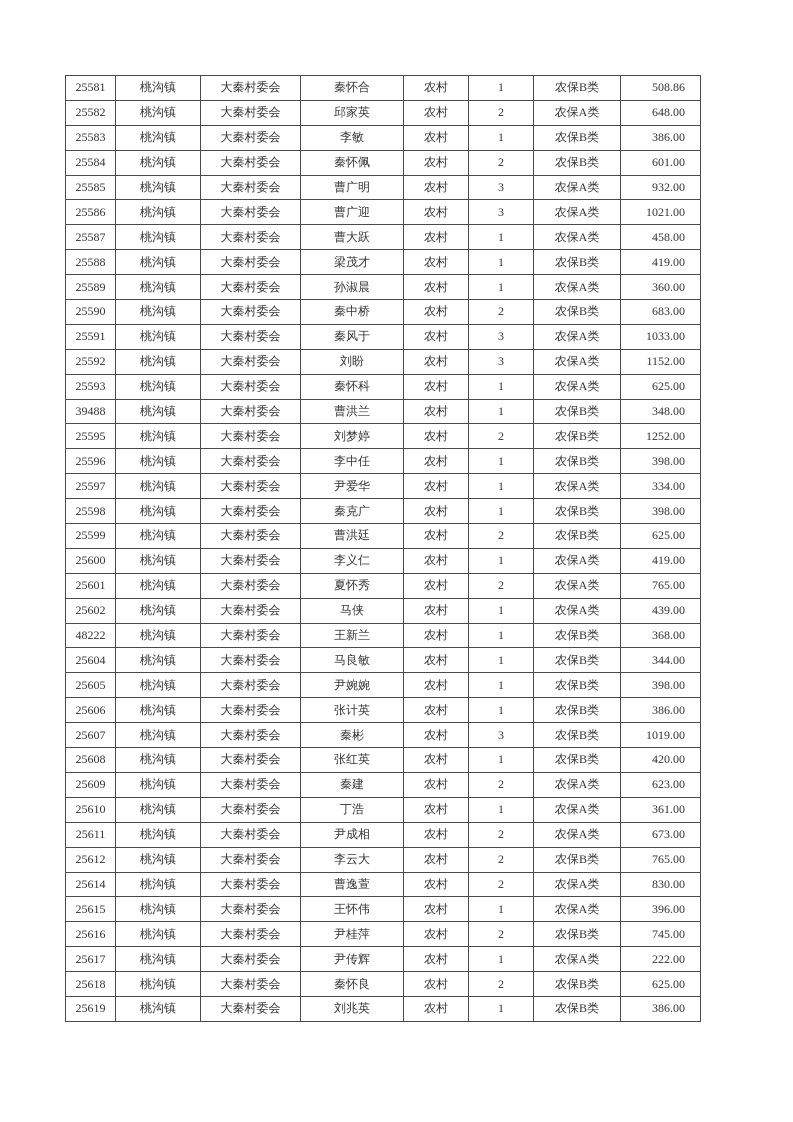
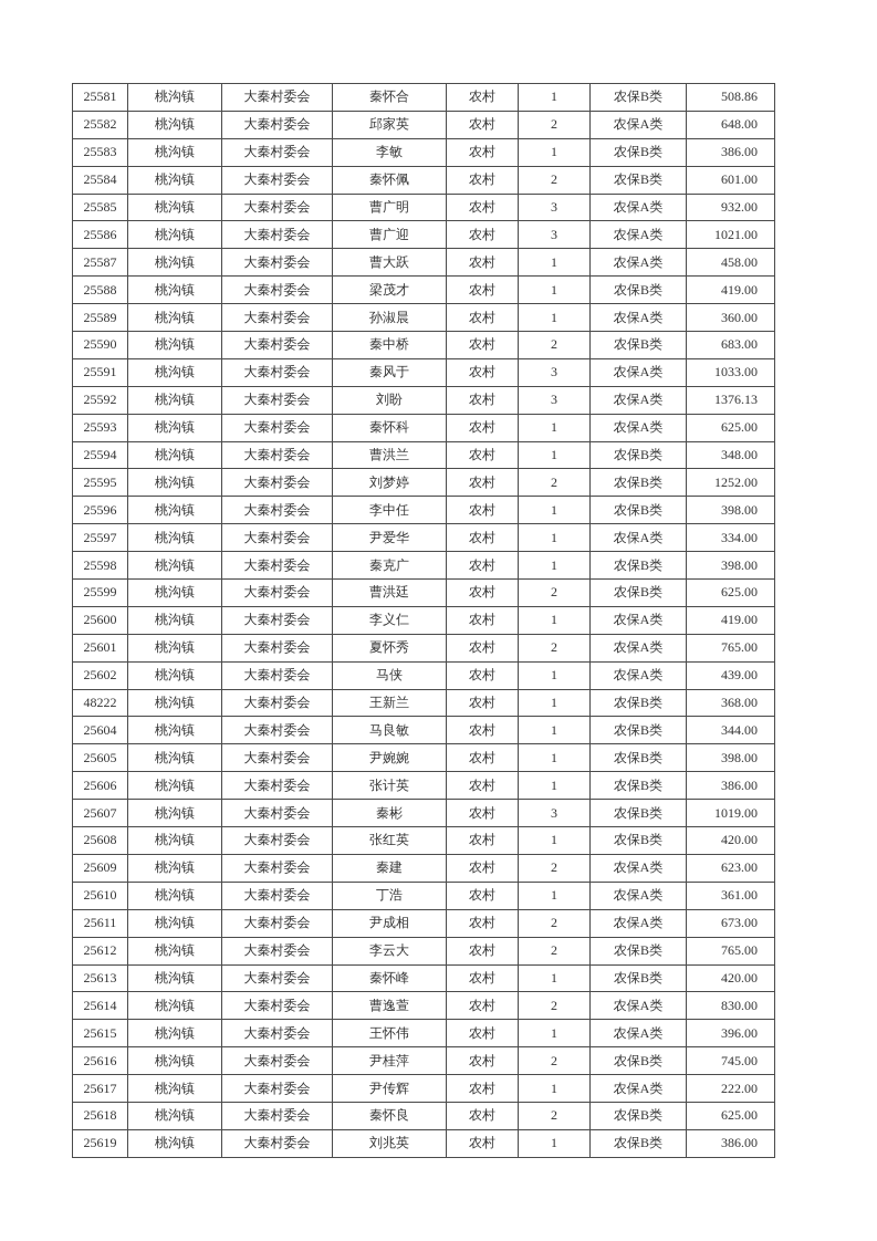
  25581	桃沟镇	大秦村委会	秦怀合	农村	1	农保B类	508.86
  25582	桃沟镇	大秦村委会	邱家英	农村	2	农保A类	648.00
  25583	桃沟镇	大秦村委会	李敏	农村	1	农保B类	386.00
  25584	桃沟镇	大秦村委会	秦怀佩	农村	2	农保B类	601.00
  25585	桃沟镇	大秦村委会	曹广明	农村	3	农保A类	932.00
  25586	桃沟镇	大秦村委会	曹广迎	农村	3	农保A类	1021.00
  25587	桃沟镇	大秦村委会	曹大跃	农村	1	农保A类	458.00
  25588	桃沟镇	大秦村委会	梁茂才	农村	1	农保B类	419.00
  25589	桃沟镇	大秦村委会	孙淑晨	农村	1	农保A类	360.00
  25590	桃沟镇	大秦村委会	秦中桥	农村	2	农保B类	683.00
  25591	桃沟镇	大秦村委会	秦风于	农村	3	农保A类	1033.00
- 25592	桃沟镇	大秦村委会	刘盼	农村	3	农保A类	1152.00
+ 25592	桃沟镇	大秦村委会	刘盼	农村	3	农保A类	1376.13
  25593	桃沟镇	大秦村委会	秦怀科	农村	1	农保A类	625.00
- 39488	桃沟镇	大秦村委会	曹洪兰	农村	1	农保B类	348.00
+ 25594	桃沟镇	大秦村委会	曹洪兰	农村	1	农保B类	348.00
  25595	桃沟镇	大秦村委会	刘梦婷	农村	2	农保B类	1252.00
  25596	桃沟镇	大秦村委会	李中任	农村	1	农保B类	398.00
  25597	桃沟镇	大秦村委会	尹爱华	农村	1	农保A类	334.00
  25598	桃沟镇	大秦村委会	秦克广	农村	1	农保B类	398.00
  25599	桃沟镇	大秦村委会	曹洪廷	农村	2	农保B类	625.00
  25600	桃沟镇	大秦村委会	李义仁	农村	1	农保A类	419.00
  25601	桃沟镇	大秦村委会	夏怀秀	农村	2	农保A类	765.00
  25602	桃沟镇	大秦村委会	马侠	农村	1	农保A类	439.00
  48222	桃沟镇	大秦村委会	王新兰	农村	1	农保B类	368.00
  25604	桃沟镇	大秦村委会	马良敏	农村	1	农保B类	344.00
  25605	桃沟镇	大秦村委会	尹婉婉	农村	1	农保B类	398.00
  25606	桃沟镇	大秦村委会	张计英	农村	1	农保B类	386.00
  25607	桃沟镇	大秦村委会	秦彬	农村	3	农保B类	1019.00
  25608	桃沟镇	大秦村委会	张红英	农村	1	农保B类	420.00
  25609	桃沟镇	大秦村委会	秦建	农村	2	农保A类	623.00
  25610	桃沟镇	大秦村委会	丁浩	农村	1	农保A类	361.00
  25611	桃沟镇	大秦村委会	尹成相	农村	2	农保A类	673.00
  25612	桃沟镇	大秦村委会	李云大	农村	2	农保B类	765.00
+ 25613	桃沟镇	大秦村委会	秦怀峰	农村	1	农保B类	420.00
  25614	桃沟镇	大秦村委会	曹逸萱	农村	2	农保A类	830.00
  25615	桃沟镇	大秦村委会	王怀伟	农村	1	农保A类	396.00
  25616	桃沟镇	大秦村委会	尹桂萍	农村	2	农保B类	745.00
  25617	桃沟镇	大秦村委会	尹传辉	农村	1	农保A类	222.00
  25618	桃沟镇	大秦村委会	秦怀良	农村	2	农保B类	625.00
  25619	桃沟镇	大秦村委会	刘兆英	农村	1	农保B类	386.00
